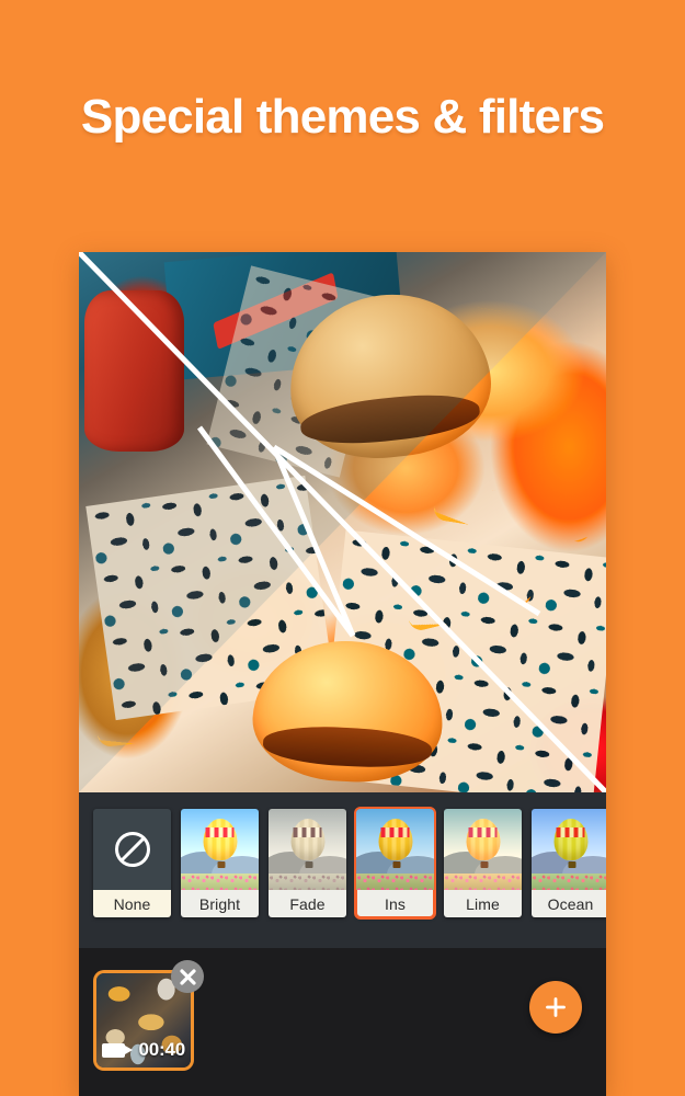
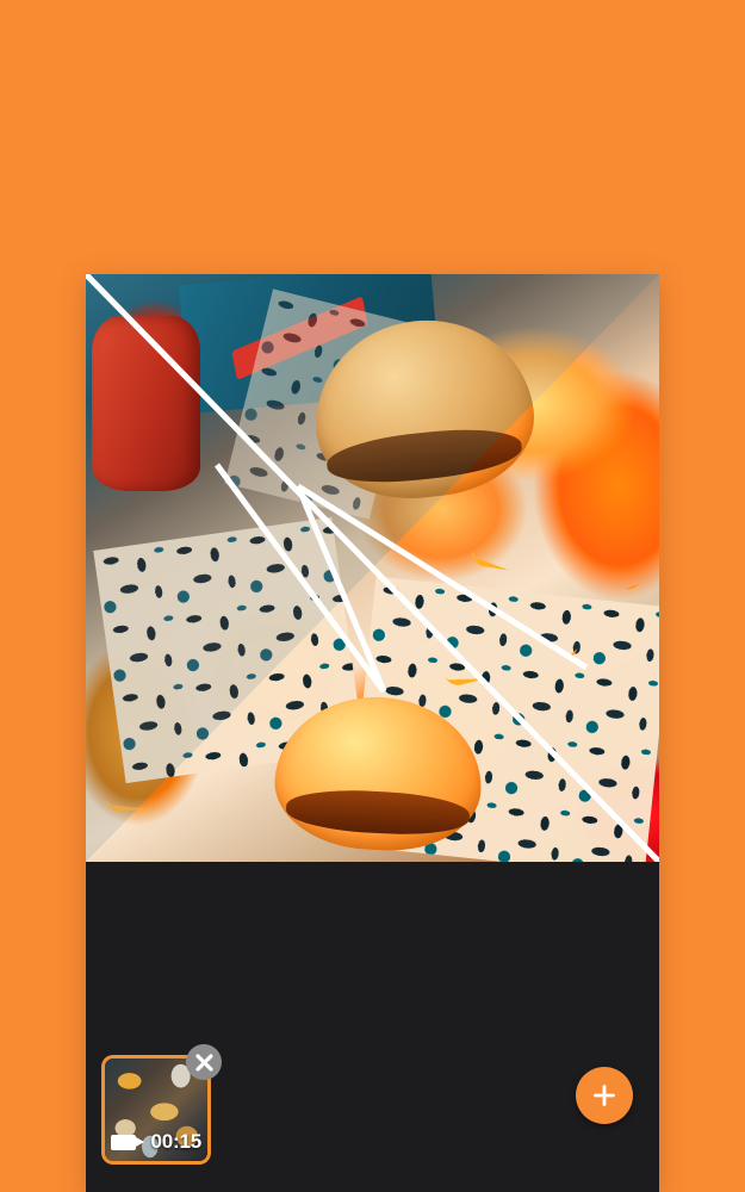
- Special themes & filters
- None
- Bright
- Fade
- Ins
- Lime
- Ocean
- 00:40
+ 00:15
